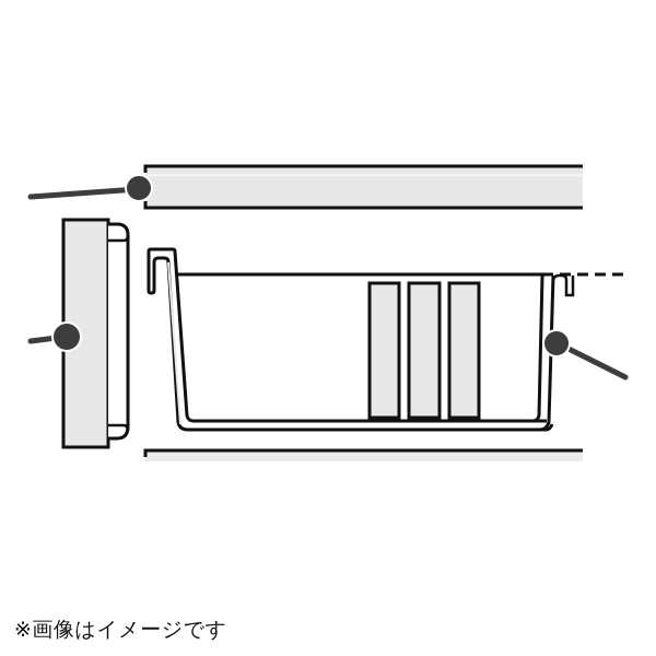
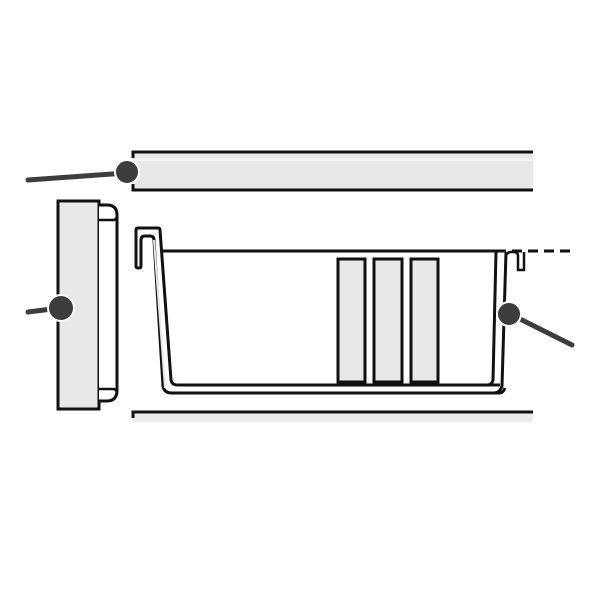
- ※画像はイメージです
